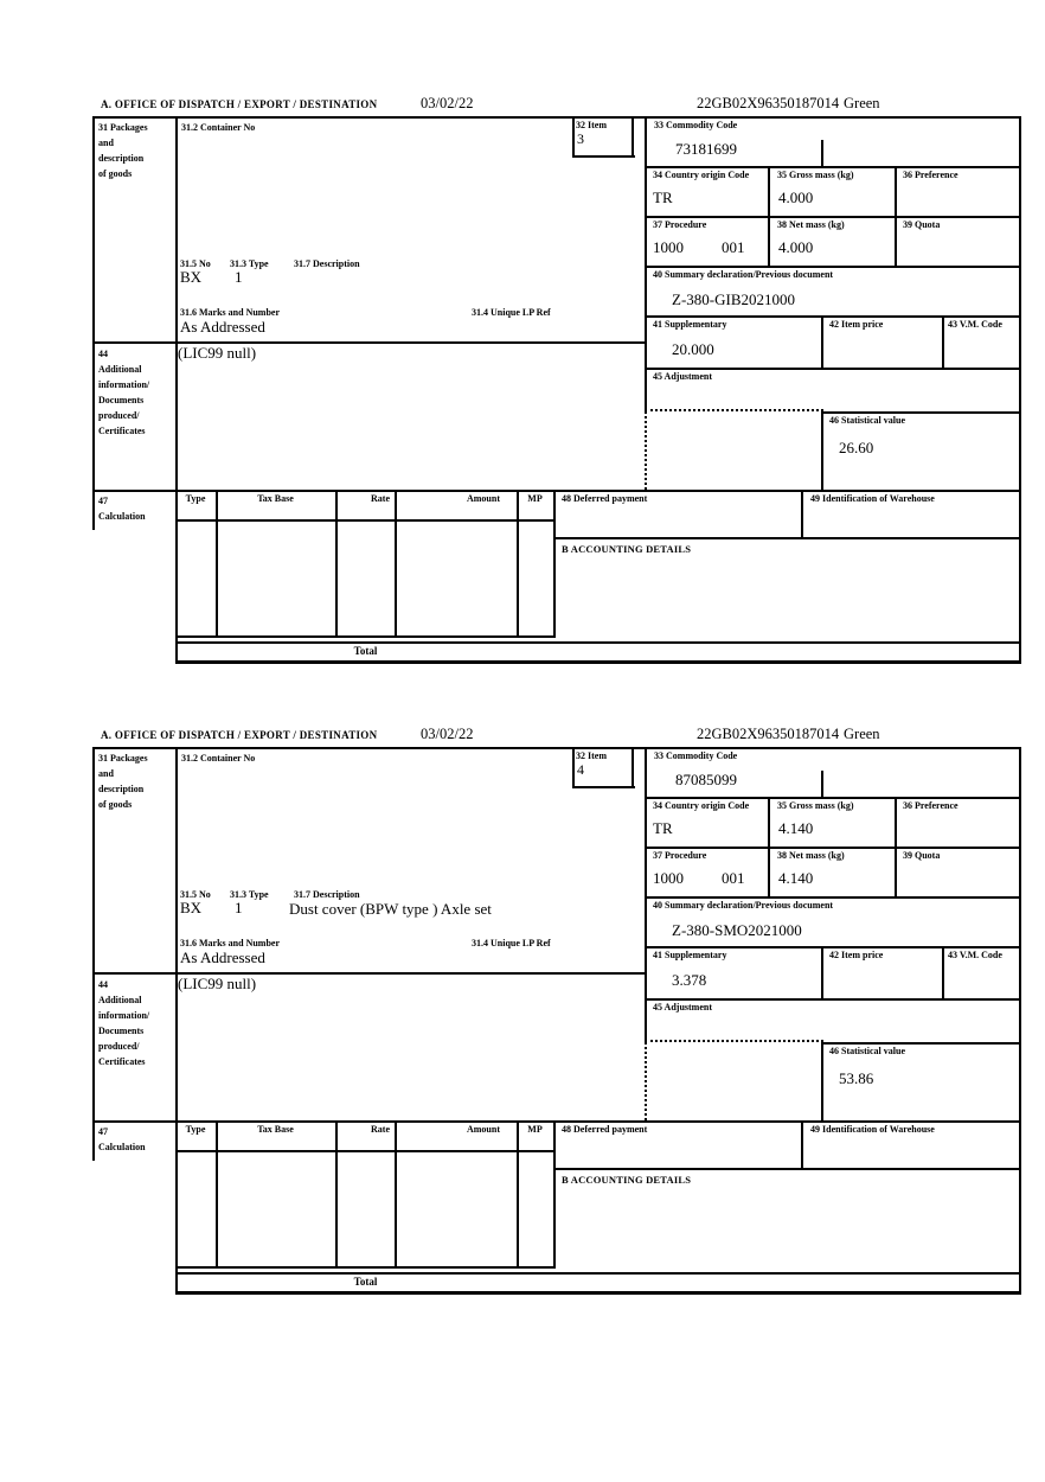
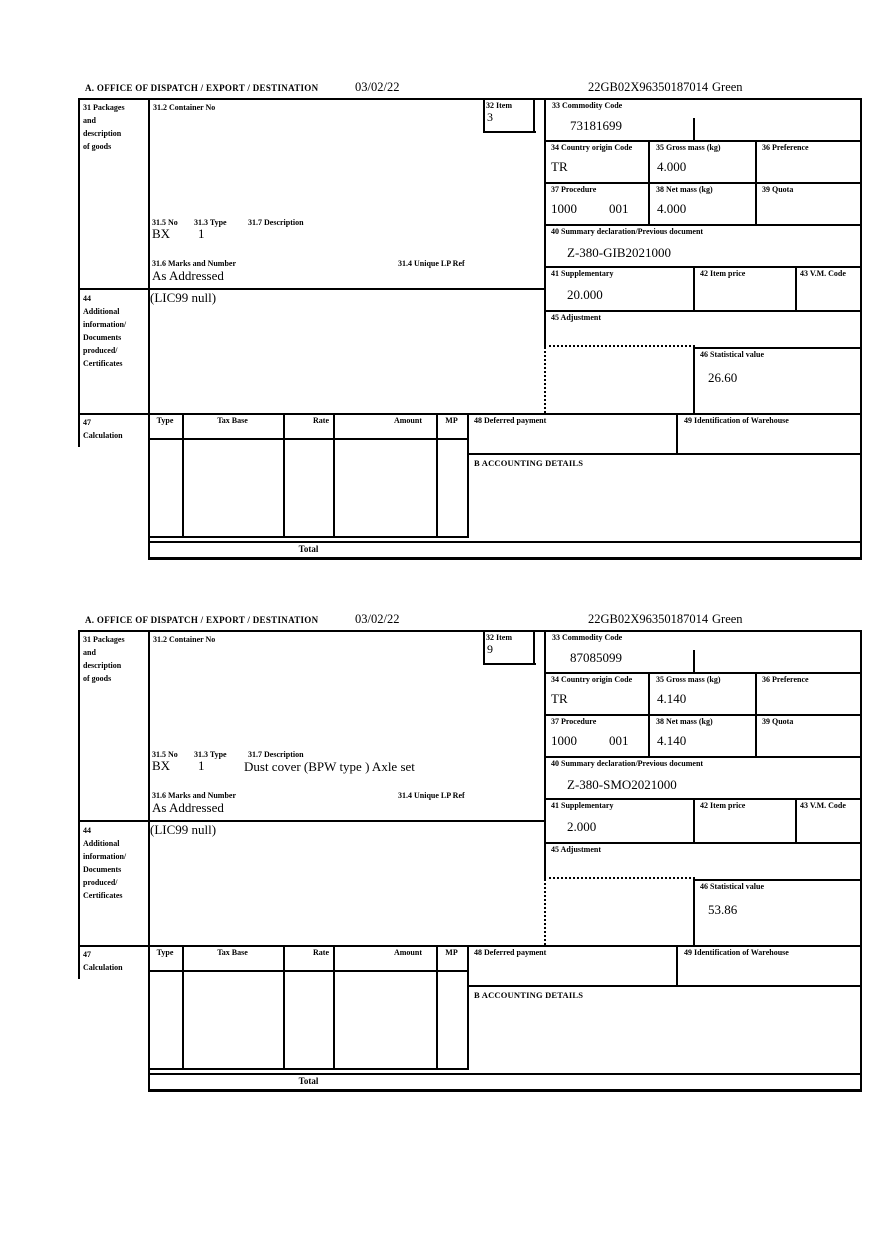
  A. OFFICE OF DISPATCH / EXPORT / DESTINATION
  03/02/22
  22GB02X96350187014
  Green
  31 Packages
  and
  description
  of goods
  31.2 Container No
  32 Item
  3
  31.5 No
  31.3 Type
  31.7 Description
  BX
  1
  31.6 Marks and Number
  31.4 Unique LP Ref
  As Addressed
  44
  Additional
  information/
  Documents
  produced/
  Certificates
  (LIC99 null)
  33 Commodity Code
  73181699
  34 Country origin Code
  TR
  35 Gross mass (kg)
  4.000
  36 Preference
  37 Procedure
  1000
  001
  38 Net mass (kg)
  4.000
  39 Quota
  40 Summary declaration/Previous document
  Z-380-GIB2021000
  41 Supplementary
  20.000
  42 Item price
  43 V.M. Code
  45 Adjustment
  46 Statistical value
  26.60
  47
  Calculation
  Type
  Tax Base
  Rate
  Amount
  MP
  48 Deferred payment
  49 Identification of Warehouse
  B ACCOUNTING DETAILS
  Total
  A. OFFICE OF DISPATCH / EXPORT / DESTINATION
  03/02/22
  22GB02X96350187014
  Green
  31 Packages
  and
  description
  of goods
  31.2 Container No
  32 Item
- 4
+ 9
  31.5 No
  31.3 Type
  31.7 Description
  BX
  1
  Dust cover (BPW type ) Axle set
  31.6 Marks and Number
  31.4 Unique LP Ref
  As Addressed
  44
  Additional
  information/
  Documents
  produced/
  Certificates
  (LIC99 null)
  33 Commodity Code
  87085099
  34 Country origin Code
  TR
  35 Gross mass (kg)
  4.140
  36 Preference
  37 Procedure
  1000
  001
  38 Net mass (kg)
  4.140
  39 Quota
  40 Summary declaration/Previous document
  Z-380-SMO2021000
  41 Supplementary
- 3.378
+ 2.000
  42 Item price
  43 V.M. Code
  45 Adjustment
  46 Statistical value
  53.86
  47
  Calculation
  Type
  Tax Base
  Rate
  Amount
  MP
  48 Deferred payment
  49 Identification of Warehouse
  B ACCOUNTING DETAILS
  Total
